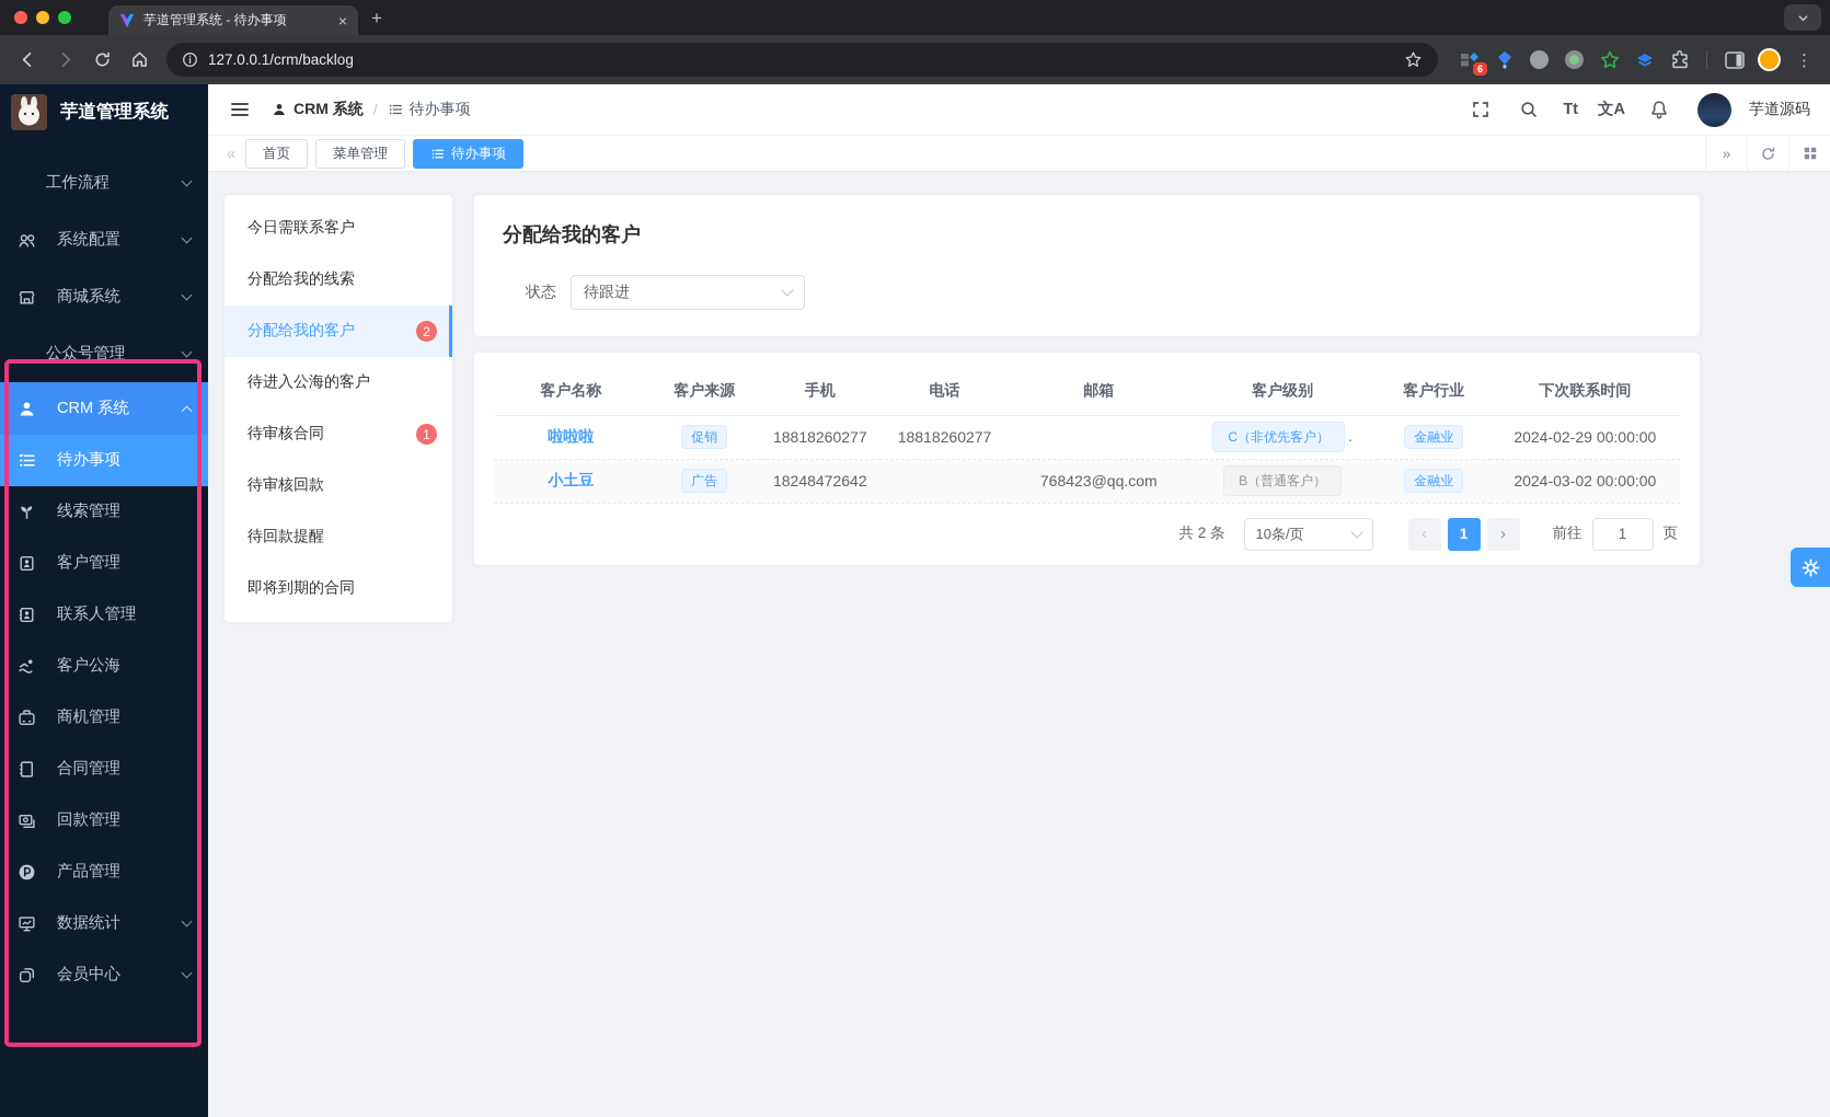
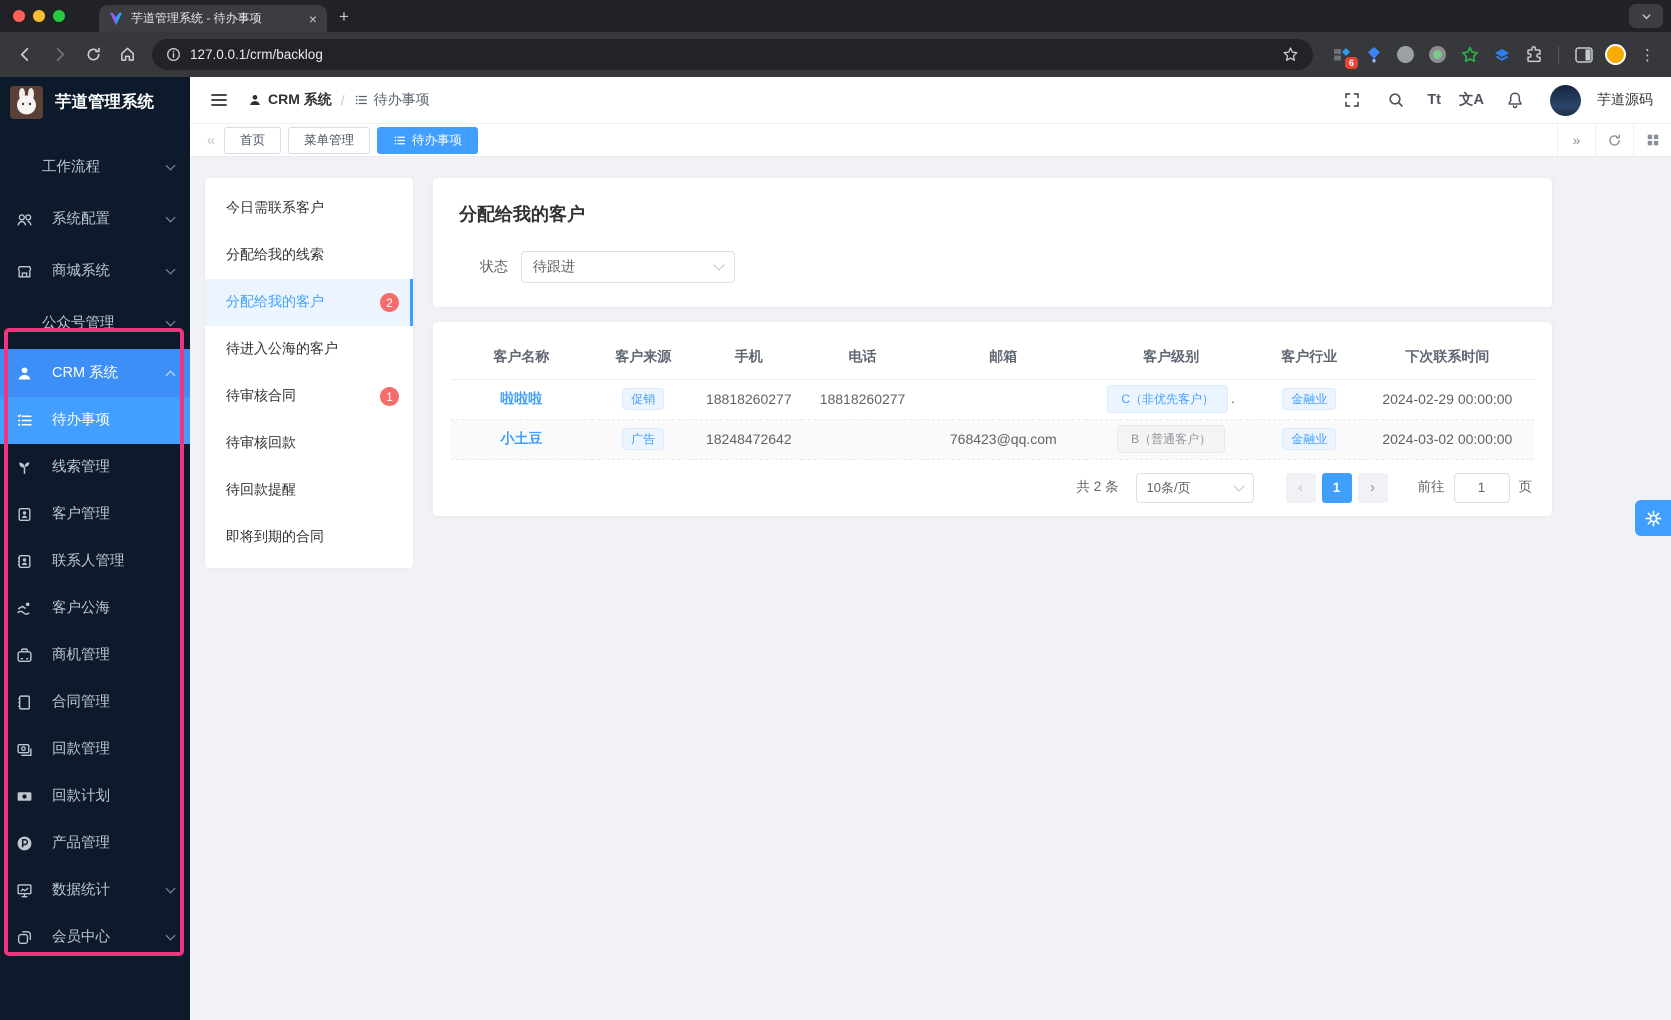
  芋道管理系统 - 待办事项
  ×
  +
  127.0.0.1/crm/backlog
  6
  ⋮
  芋道管理系统
  工作流程
  系统配置
  商城系统
  公众号管理
  CRM 系统
  待办事项
  线索管理
  客户管理
  联系人管理
  客户公海
  商机管理
  合同管理
  回款管理
+ 回款计划
  产品管理
  数据统计
  会员中心
  CRM 系统
  /
  待办事项
  Tt
  文A
  芋道源码
  «
  首页
  菜单管理
  待办事项
  »
  今日需联系客户
  分配给我的线索
  分配给我的客户
  2
  待进入公海的客户
  待审核合同
  1
  待审核回款
  待回款提醒
  即将到期的合同
  分配给我的客户
  状态
  待跟进
  客户名称	客户来源	手机	电话	邮箱	客户级别	客户行业	下次联系时间
  啦啦啦	促销	18818260277	18818260277		C（非优先客户） .	金融业	2024-02-29 00:00:00
  小土豆	广告	18248472642		768423@qq.com	B（普通客户）	金融业	2024-03-02 00:00:00
  共 2 条
  10条/页
  ‹
  1
  ›
  前往
  1
  页
